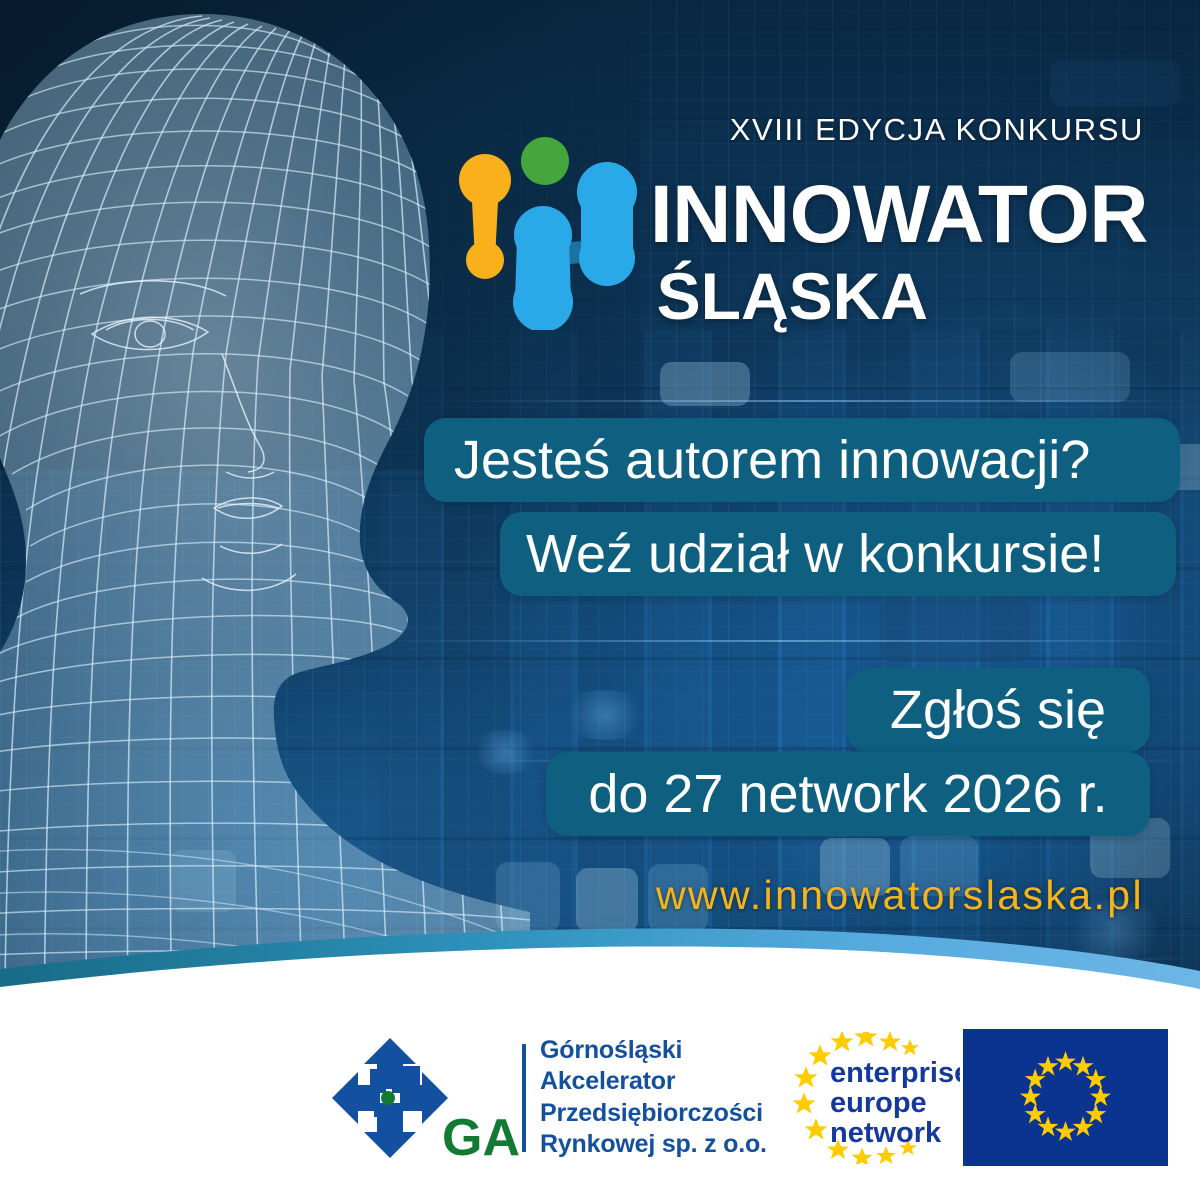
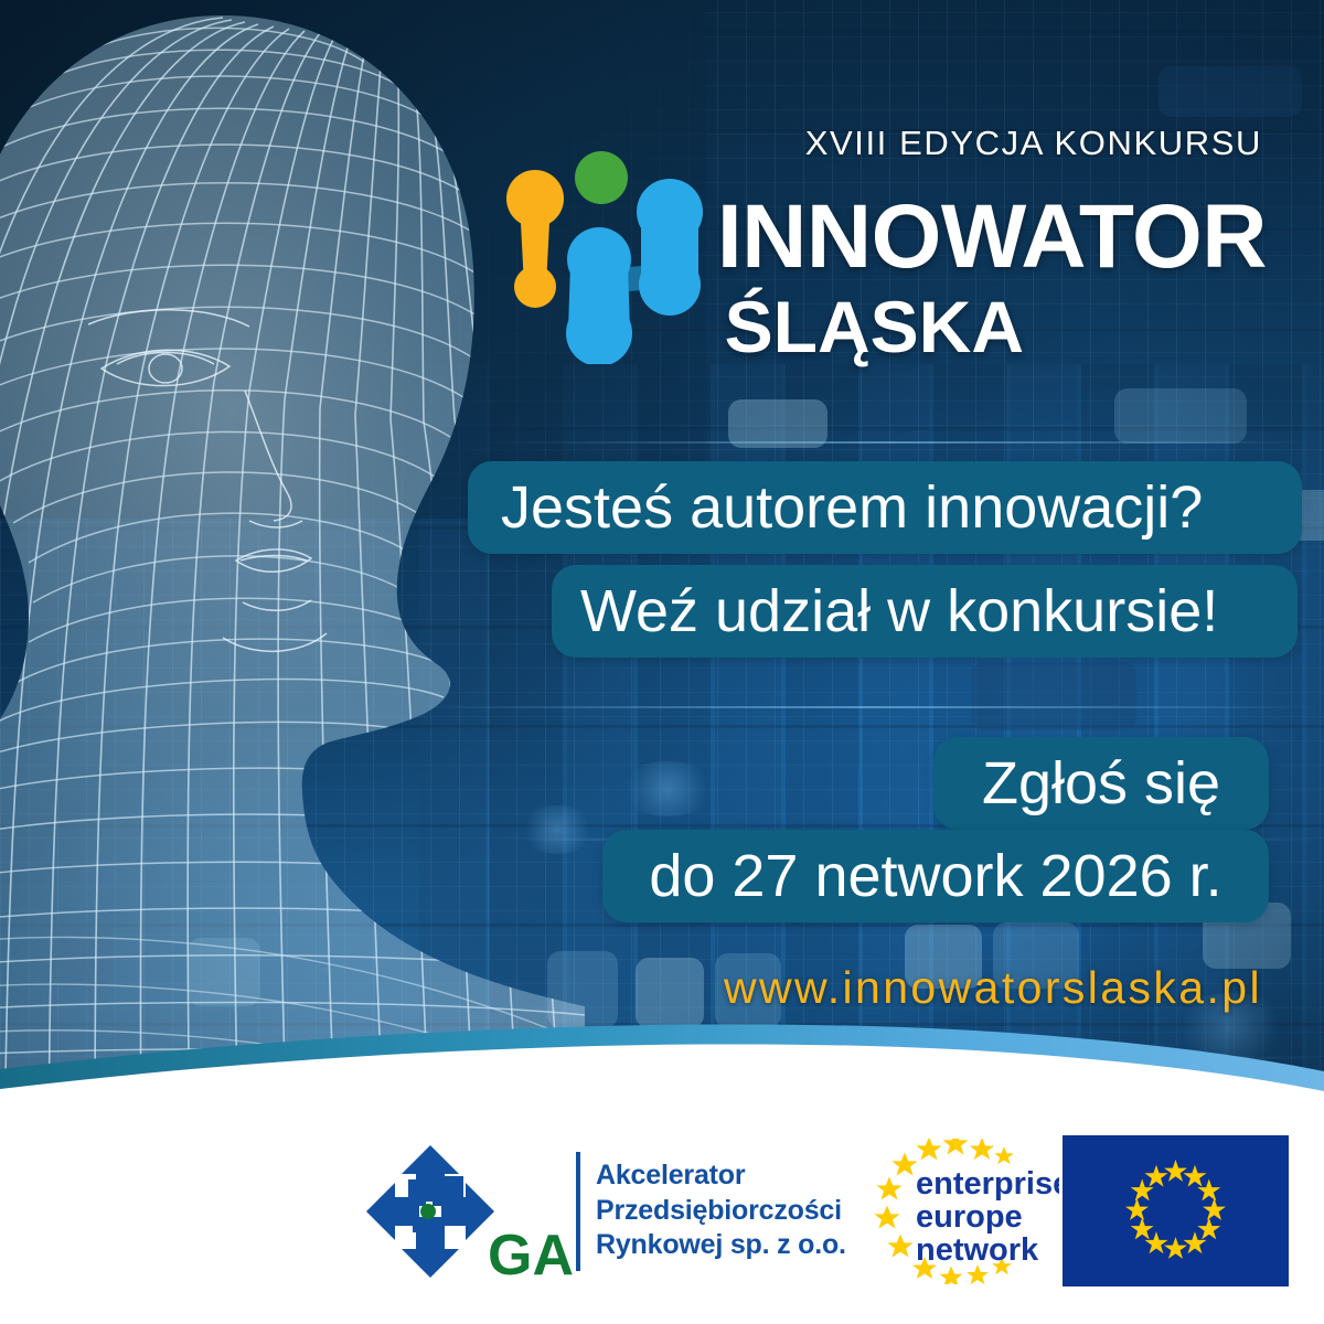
  XVIII EDYCJA KONKURSU
  INNOWATOR
  ŚLĄSKA
  Jesteś autorem innowacji?
  Weź udział w konkursie!
  Zgłoś się
  do 27 network 2026 r.
  www.innowatorslaska.pl
- Górnośląski
  Akcelerator
  Przedsiębiorczości
  Rynkowej sp. z o.o.
  enterpris
  europe
  network
